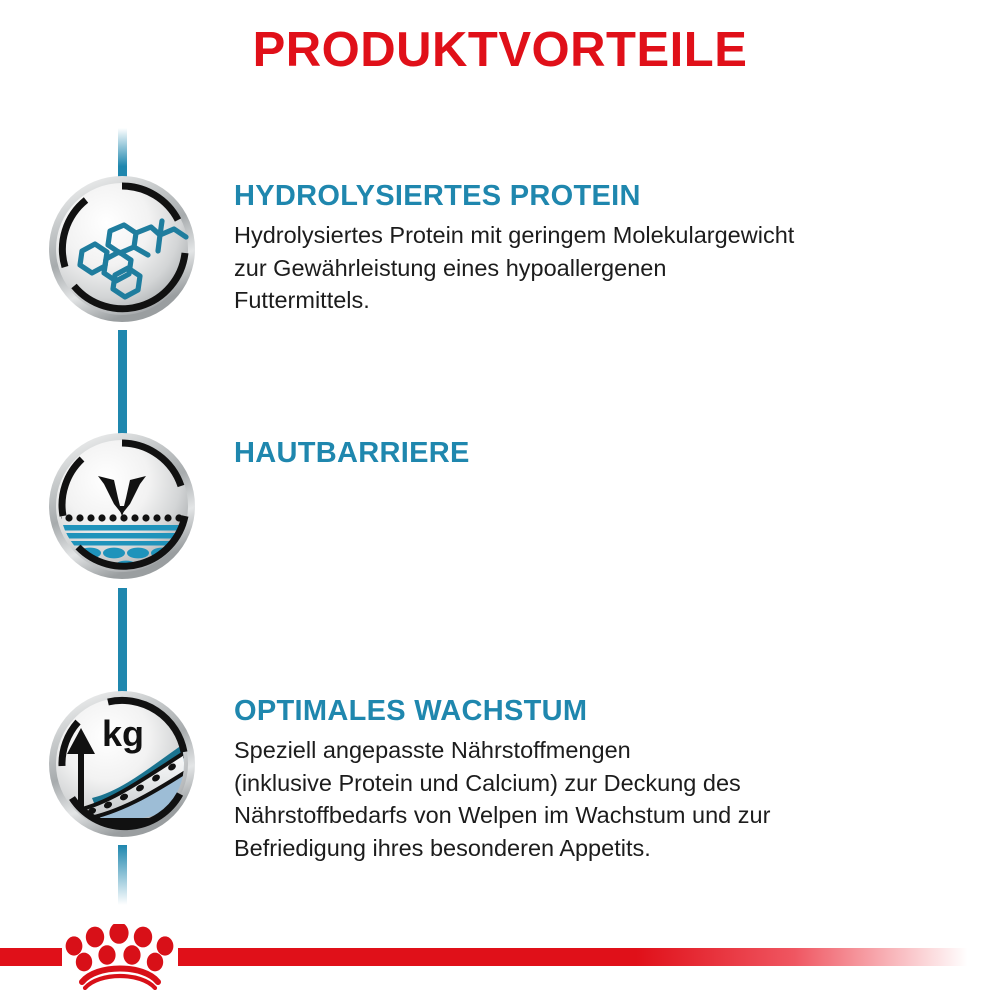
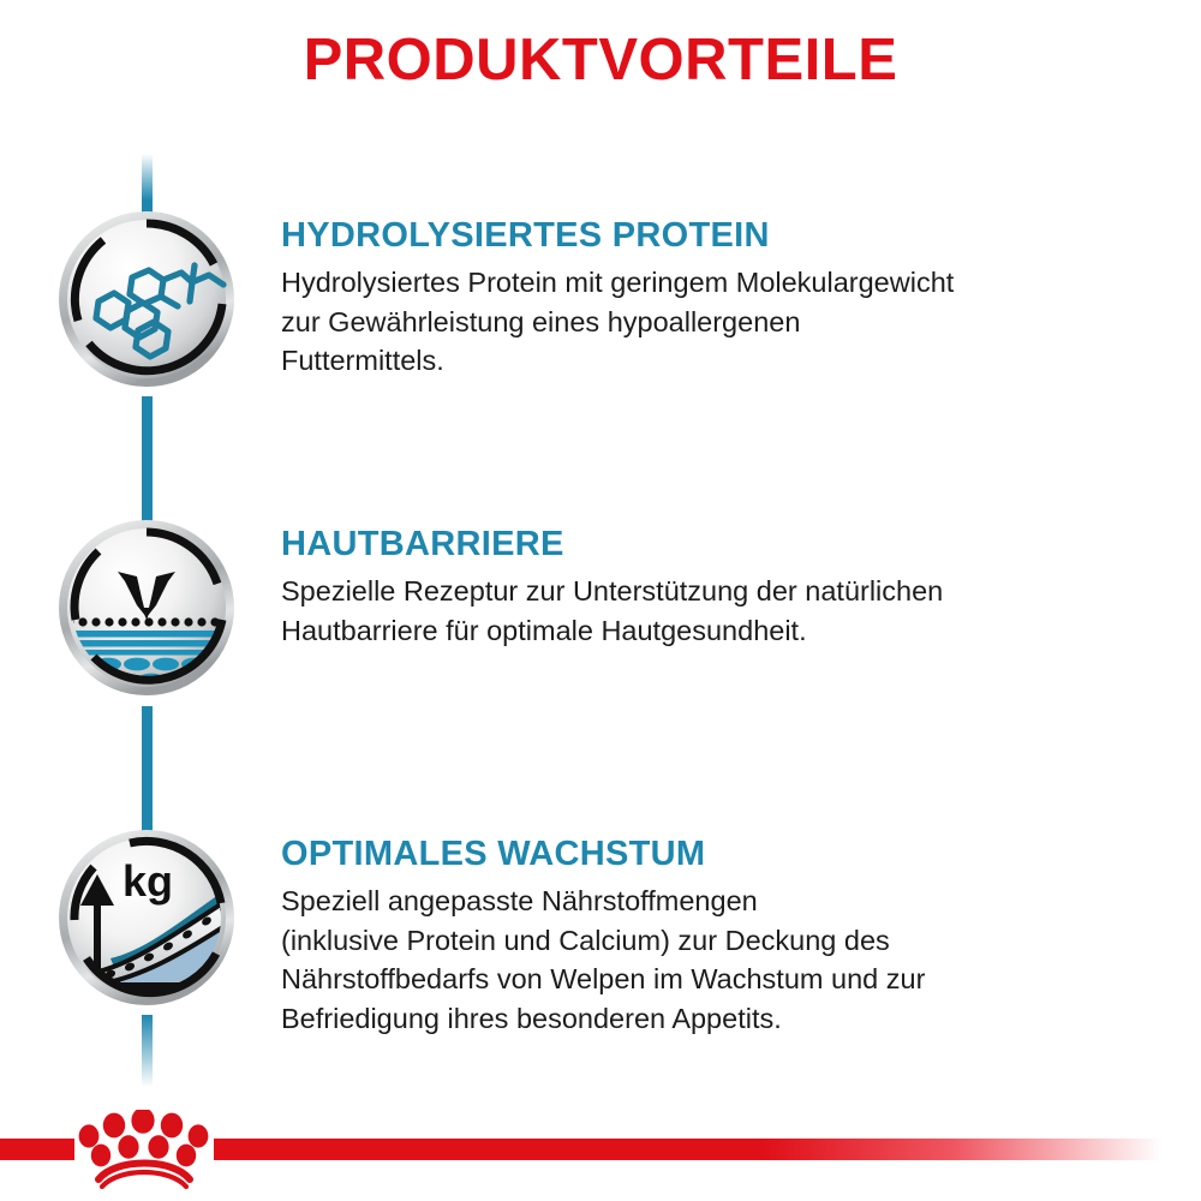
  PRODUKTVORTEILE
  HYDROLYSIERTES PROTEIN
  Hydrolysiertes Protein mit geringem Molekulargewicht
  zur Gewährleistung eines hypoallergenen
  Futtermittels.
  HAUTBARRIERE
+ Spezielle Rezeptur zur Unterstützung der natürlichen
+ Hautbarriere für optimale Hautgesundheit.
  kg
  OPTIMALES WACHSTUM
  Speziell angepasste Nährstoffmengen
  (inklusive Protein und Calcium) zur Deckung des
  Nährstoffbedarfs von Welpen im Wachstum und zur
  Befriedigung ihres besonderen Appetits.
